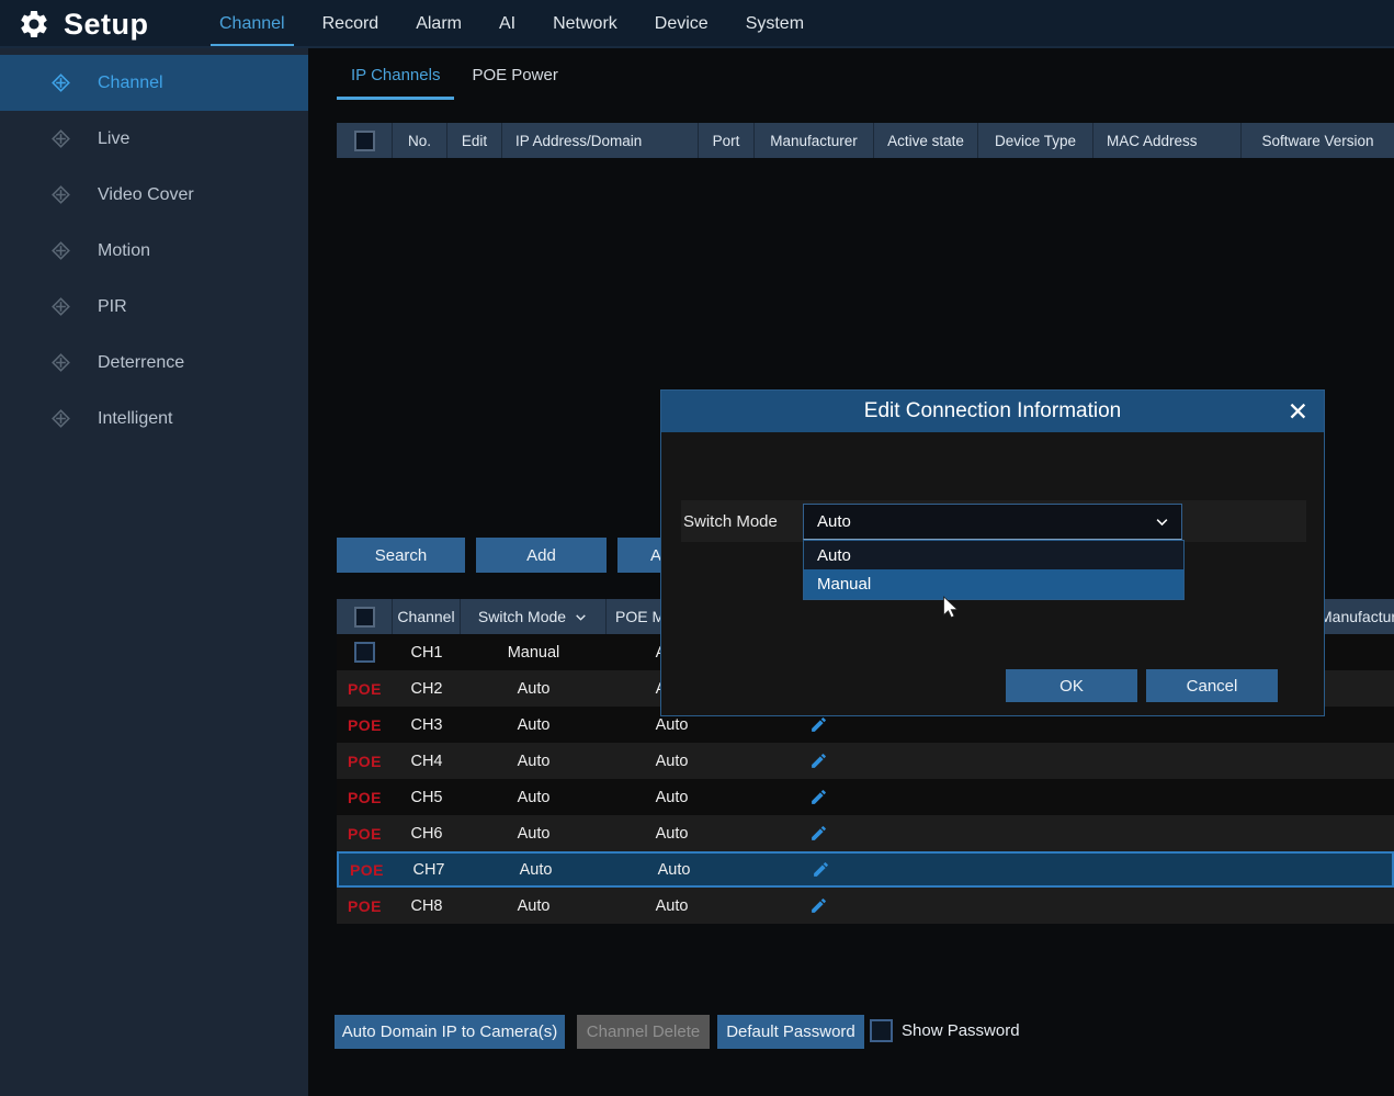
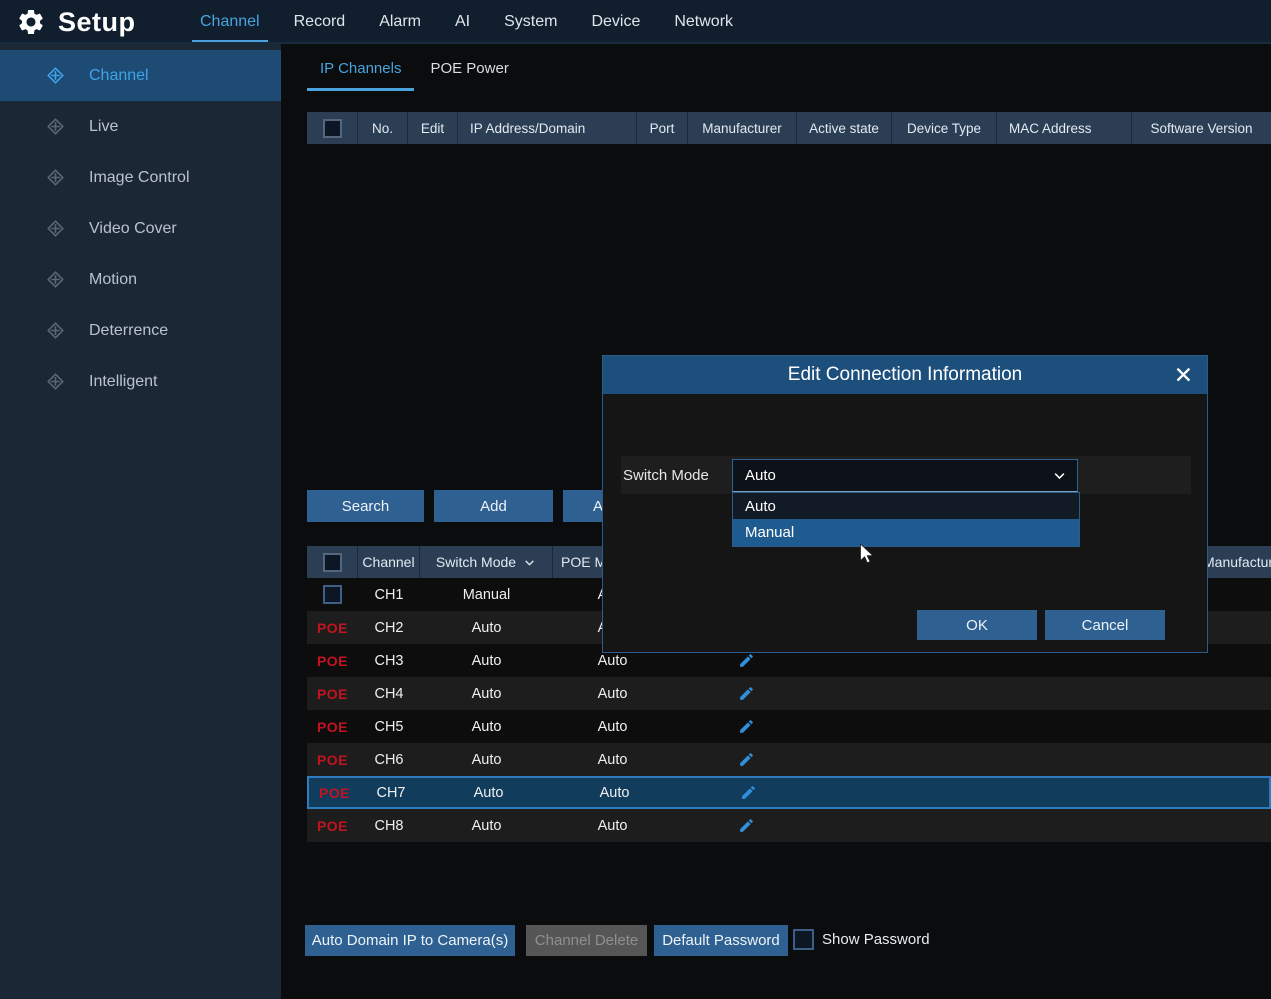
  Setup
  Channel
  Record
  Alarm
  AI
- Network
+ System
  Device
- System
+ Network
  Channel
  Live
+ Image Control
  Video Cover
  Motion
- PIR
  Deterrence
  Intelligent
  IP Channels
  POE Power
  No.
  Edit
  IP Address/Domain
  Port
  Manufacturer
  Active state
  Device Type
  MAC Address
  Software Version
  Search
  Add
  A
  Channel
  Switch Mode
  Manufactu
  CH1
  Manual
  POE
  CH2
  Auto
  POE
  CH3
  Auto
  Auto
  POE
  CH4
  Auto
  Auto
  POE
  CH5
  Auto
  Auto
  POE
  CH6
  Auto
  Auto
  POE
  CH7
  Auto
  Auto
  POE
  CH8
  Auto
  Auto
  Auto Domain IP to Camera(s)
  Channel Delete
  Default Password
  Show Password
  Edit Connection Information
  ✕
  Switch Mode
  Auto
  Auto
  Manual
  OK
  Cancel
